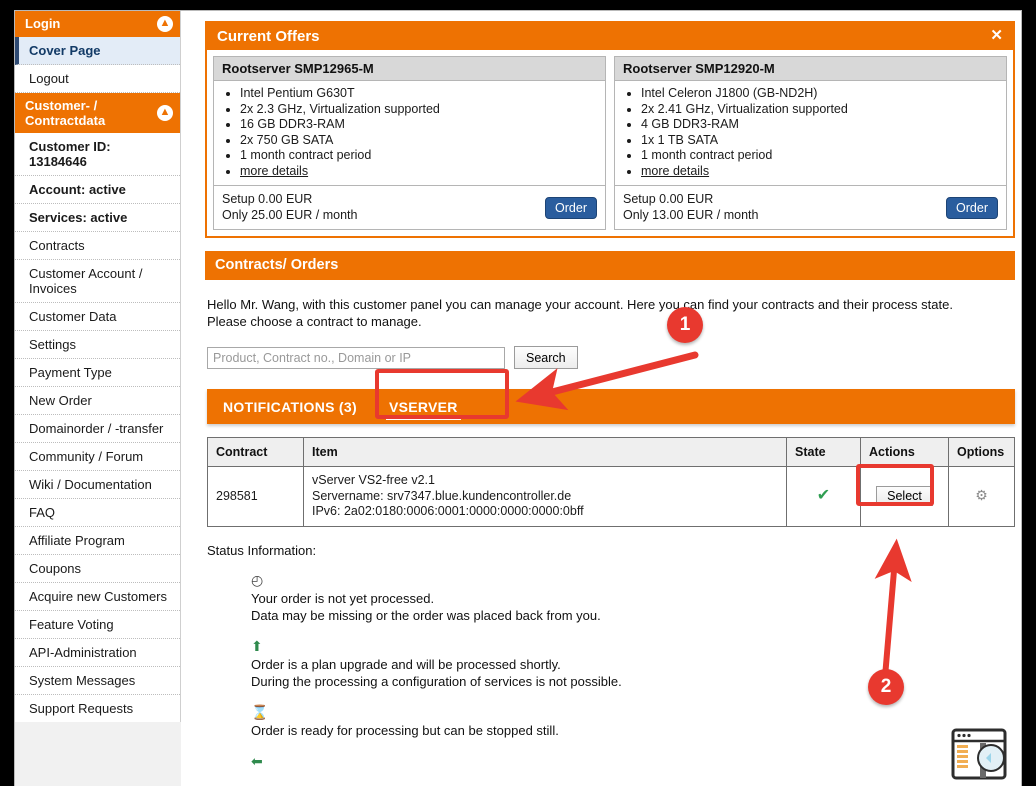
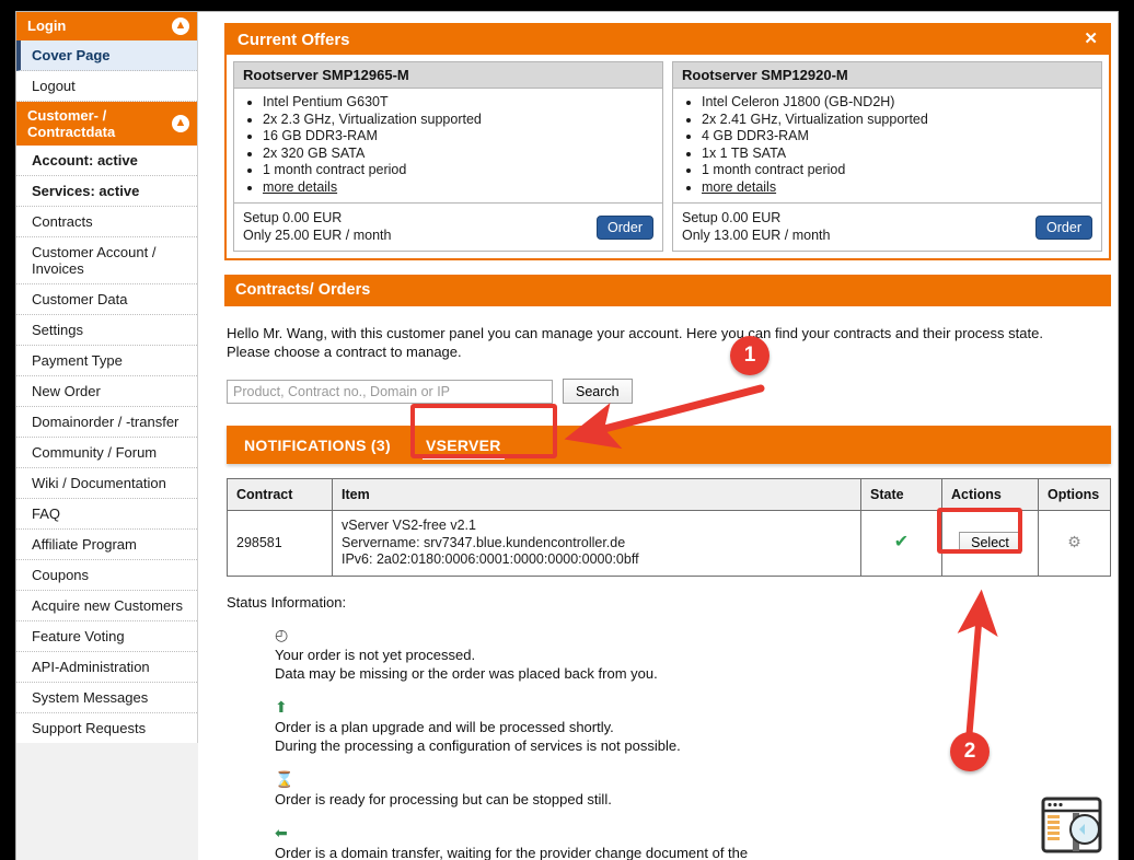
  Login
  ▲
  Cover Page
  Logout
  Customer- /
  Contractdata
  ▲
- Customer ID:
- 13184646
  Account: active
  Services: active
  Contracts
  Customer Account / Invoices
  Customer Data
  Settings
  Payment Type
  New Order
  Domainorder / -transfer
  Community / Forum
  Wiki / Documentation
  FAQ
  Affiliate Program
  Coupons
  Acquire new Customers
  Feature Voting
  API-Administration
  System Messages
  Support Requests
  Current Offers
  ✕
  Rootserver SMP12965-M
  Intel Pentium G630T
  2x 2.3 GHz, Virtualization supported
  16 GB DDR3-RAM
- 2x 750 GB SATA
+ 2x 320 GB SATA
  1 month contract period
  more details
  Setup 0.00 EUR
  Only 25.00 EUR / month
  Order
  Rootserver SMP12920-M
  Intel Celeron J1800 (GB-ND2H)
  2x 2.41 GHz, Virtualization supported
  4 GB DDR3-RAM
  1x 1 TB SATA
  1 month contract period
  more details
  Setup 0.00 EUR
  Only 13.00 EUR / month
  Order
  Contracts/ Orders
  Hello Mr. Wang, with this customer panel you can manage your account. Here you can find your contracts and their process state.
  Please choose a contract to manage.
  Product, Contract no., Domain or IP
  Search
  NOTIFICATIONS (3)
  VSERVER
  Contract	Item	State	Actions	Options
  298581	vServer VS2-free v2.1 Servername: srv7347.blue.kundencontroller.de IPv6: 2a02:0180:0006:0001:0000:0000:0000:0bff	✔	Select	⚙
  Status Information:
  ◴
  Your order is not yet processed.
  Data may be missing or the order was placed back from you.
  ⬆
  Order is a plan upgrade and will be processed shortly.
  During the processing a configuration of services is not possible.
  ⌛
  Order is ready for processing but can be stopped still.
  ⬅
+ Order is a domain transfer, waiting for the provider change document of the
  1
  2
